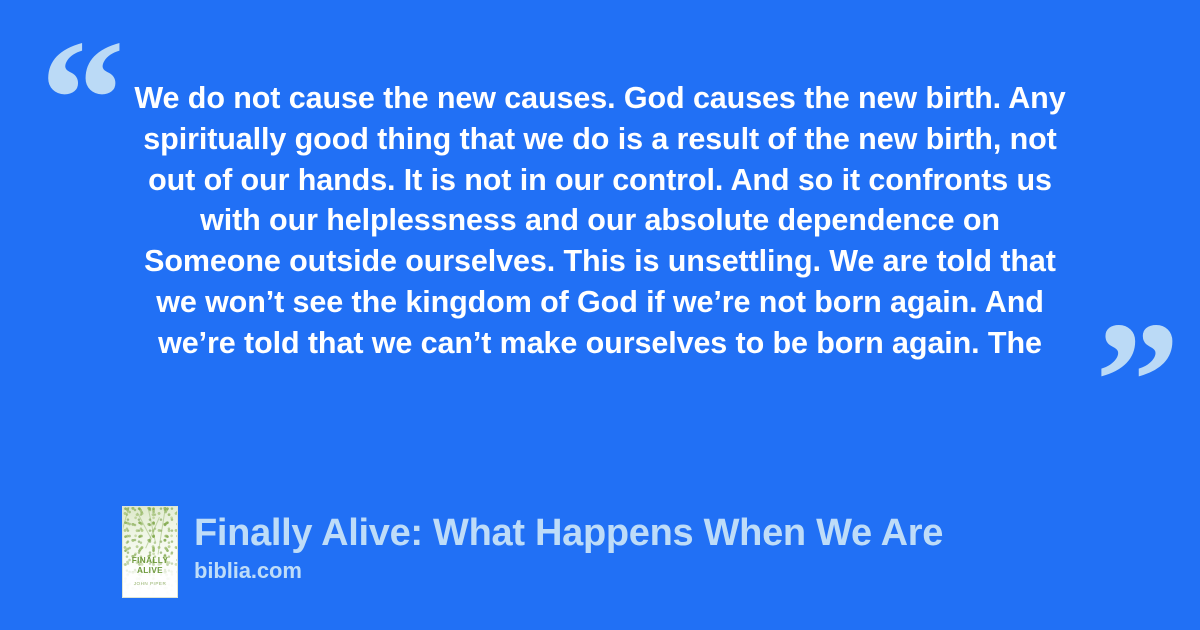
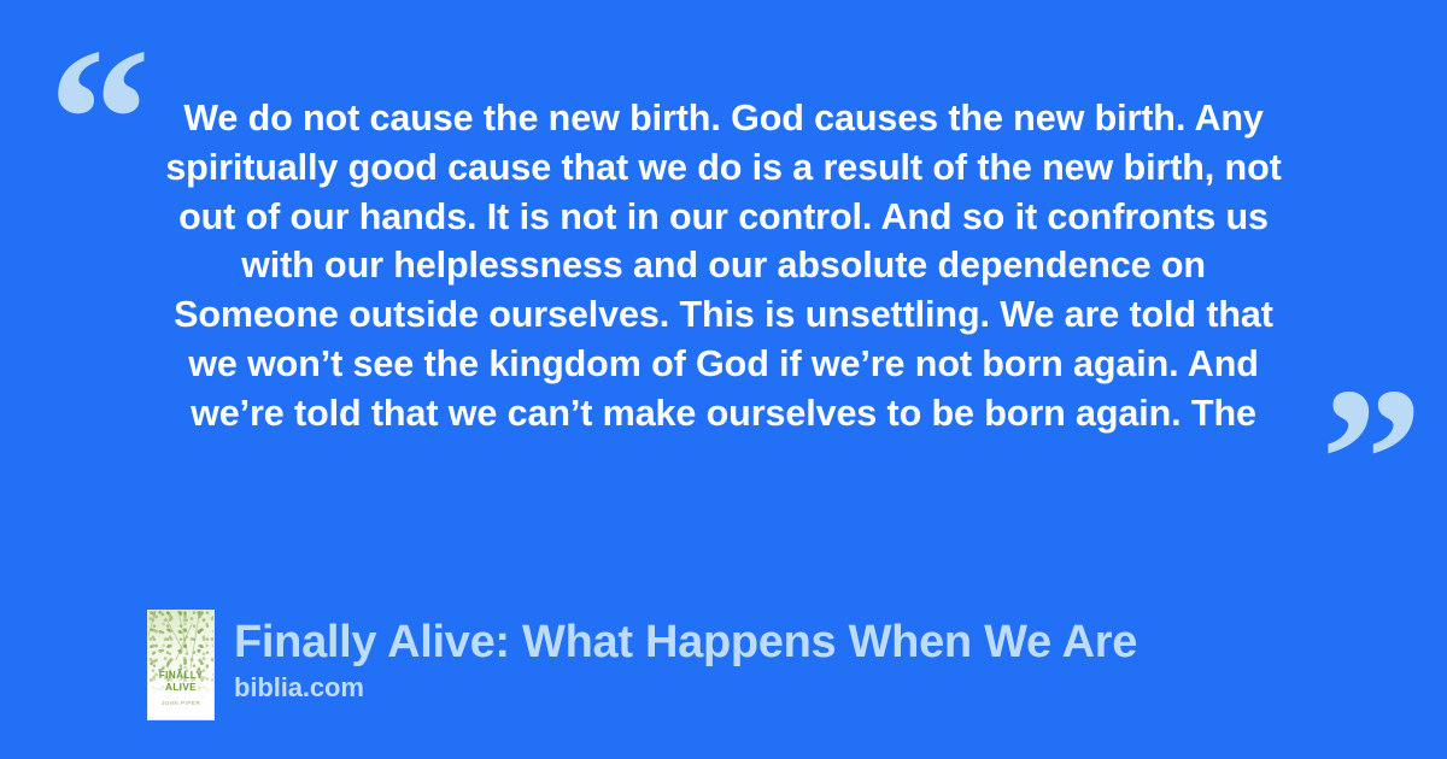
  “
- We do not cause the new causes. God causes the new birth. Any
+ We do not cause the new birth. God causes the new birth. Any
- spiritually good thing that we do is a result of the new birth, not
+ spiritually good cause that we do is a result of the new birth, not
  out of our hands. It is not in our control. And so it confronts us
  with our helplessness and our absolute dependence on
  Someone outside ourselves. This is unsettling. We are told that
  we won’t see the kingdom of God if we’re not born again. And
  we’re told that we can’t make ourselves to be born again. The
  ”
  FINALLY
  ALIVE
  Finally Alive: What Happens When We Are
  biblia.com
